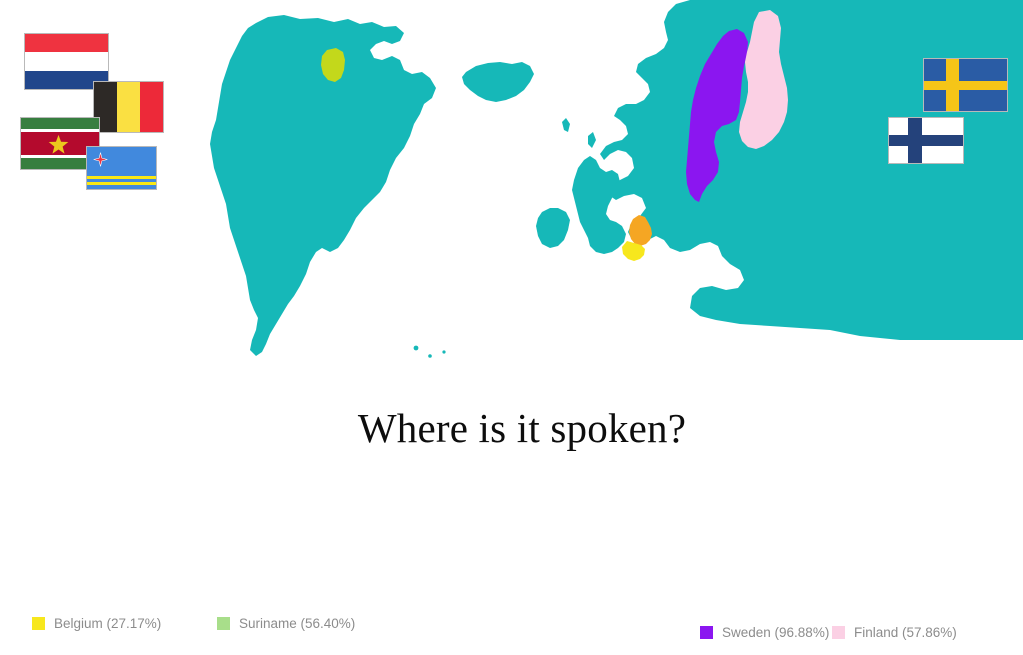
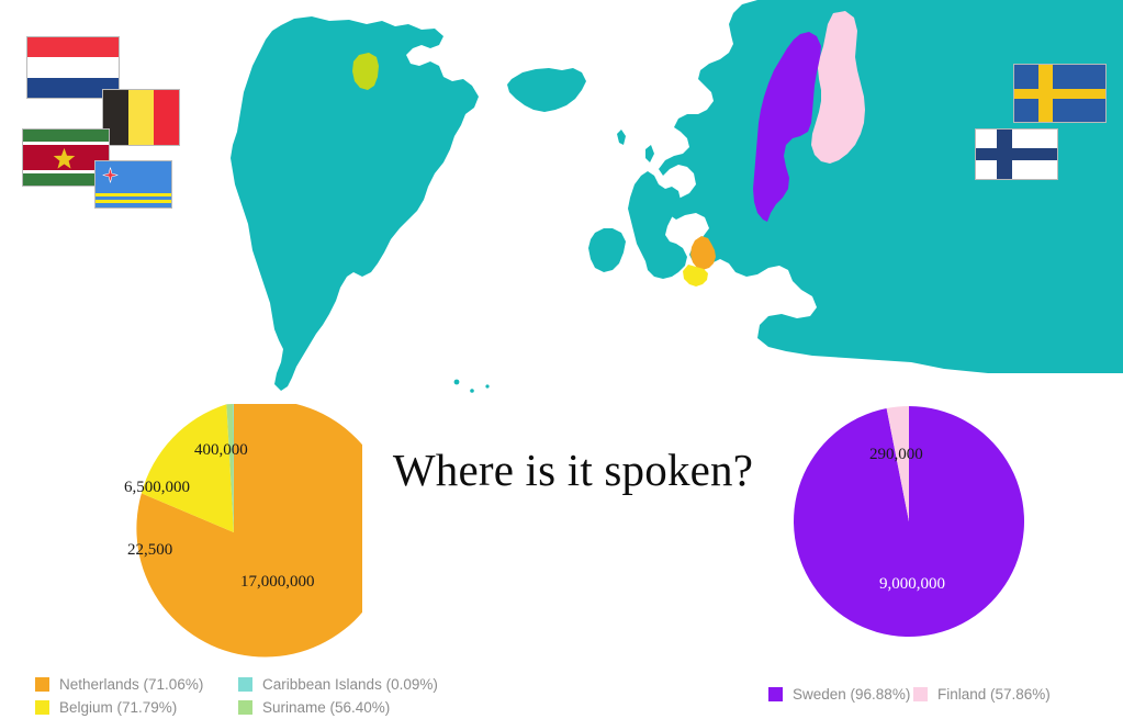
  Where is it spoken?
+ 400,000
+ 6,500,000
+ 22,500
+ 17,000,000
+ 290,000
+ 9,000,000
+ Netherlands (71.06%)
+ Caribbean Islands (0.09%)
- Belgium (27.17%)
+ Belgium (71.79%)
  Suriname (56.40%)
  Sweden (96.88%)
  Finland (57.86%)
